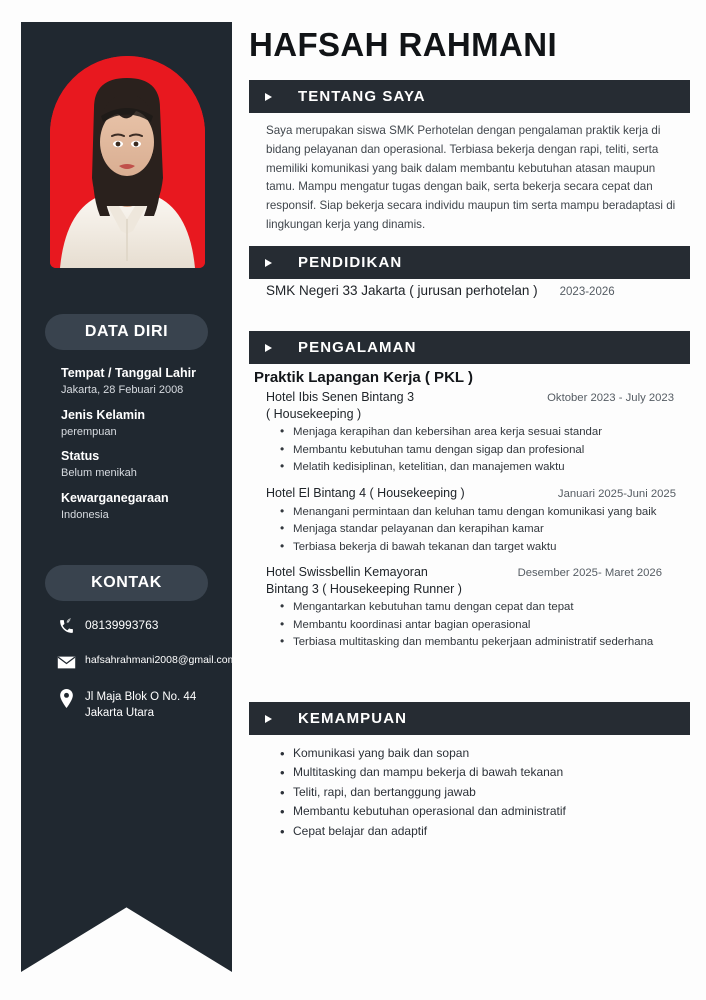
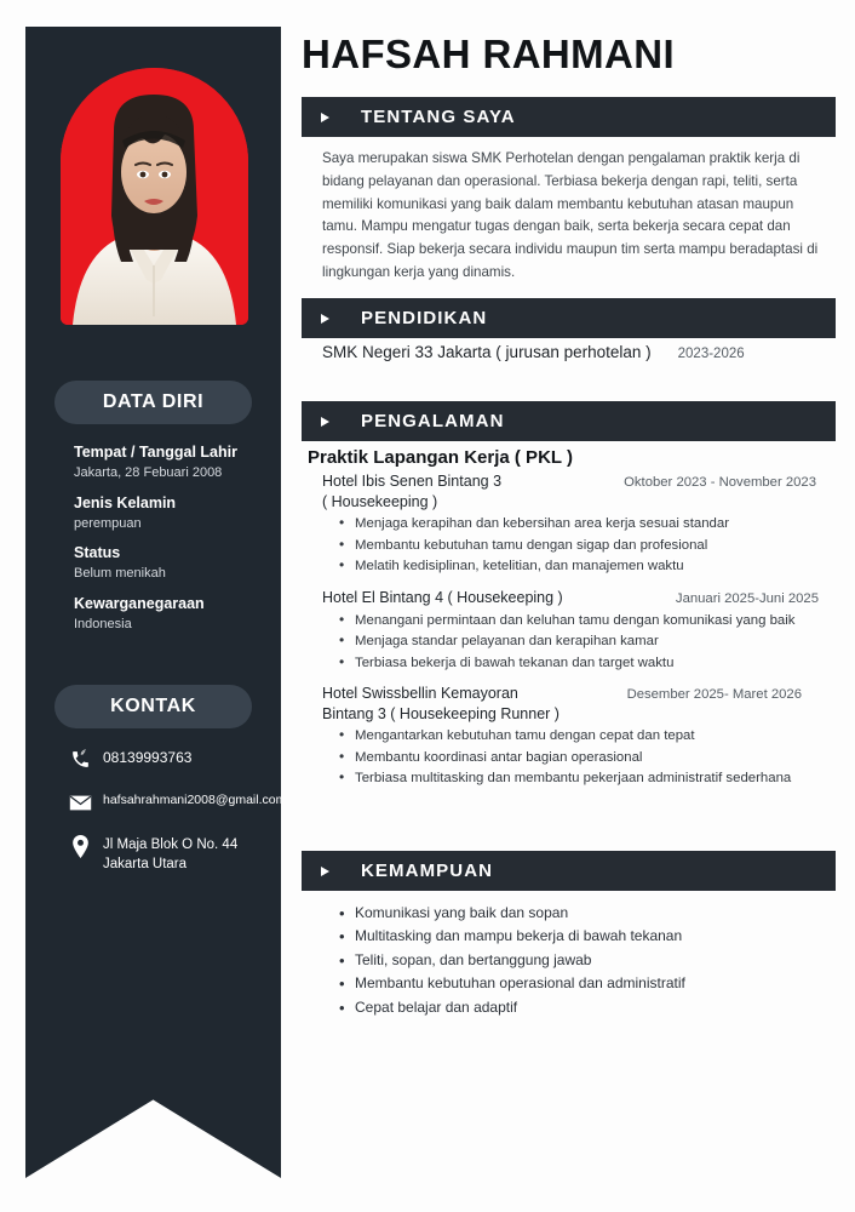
  DATA DIRI
  Tempat / Tanggal Lahir
  Jakarta, 28 Febuari 2008
  Jenis Kelamin
  perempuan
  Status
  Belum menikah
  Kewarganegaraan
  Indonesia
  KONTAK
  08139993763
  hafsahrahmani2008@gmail.com
  Jl Maja Blok O No. 44
  Jakarta Utara
  HAFSAH RAHMANI
  TENTANG SAYA
  Saya merupakan siswa SMK Perhotelan dengan pengalaman praktik kerja di bidang pelayanan dan operasional. Terbiasa bekerja dengan rapi, teliti, serta memiliki komunikasi yang baik dalam membantu kebutuhan atasan maupun tamu. Mampu mengatur tugas dengan baik, serta bekerja secara cepat dan responsif. Siap bekerja secara individu maupun tim serta mampu beradaptasi di lingkungan kerja yang dinamis.
  PENDIDIKAN
  SMK Negeri 33 Jakarta ( jurusan perhotelan )
  2023-2026
  PENGALAMAN
  Praktik Lapangan Kerja ( PKL )
  Hotel Ibis Senen Bintang 3
  ( Housekeeping )
- Oktober 2023 - July 2023
+ Oktober 2023 - November 2023
  Menjaga kerapihan dan kebersihan area kerja sesuai standar
  Membantu kebutuhan tamu dengan sigap dan profesional
  Melatih kedisiplinan, ketelitian, dan manajemen waktu
  Hotel El Bintang 4 ( Housekeeping )
  Januari 2025-Juni 2025
  Menangani permintaan dan keluhan tamu dengan komunikasi yang baik
  Menjaga standar pelayanan dan kerapihan kamar
  Terbiasa bekerja di bawah tekanan dan target waktu
  Hotel Swissbellin Kemayoran
  Bintang 3 ( Housekeeping Runner )
  Desember 2025- Maret 2026
  Mengantarkan kebutuhan tamu dengan cepat dan tepat
  Membantu koordinasi antar bagian operasional
  Terbiasa multitasking dan membantu pekerjaan administratif sederhana
  KEMAMPUAN
  Komunikasi yang baik dan sopan
  Multitasking dan mampu bekerja di bawah tekanan
- Teliti, rapi, dan bertanggung jawab
+ Teliti, sopan, dan bertanggung jawab
  Membantu kebutuhan operasional dan administratif
  Cepat belajar dan adaptif
